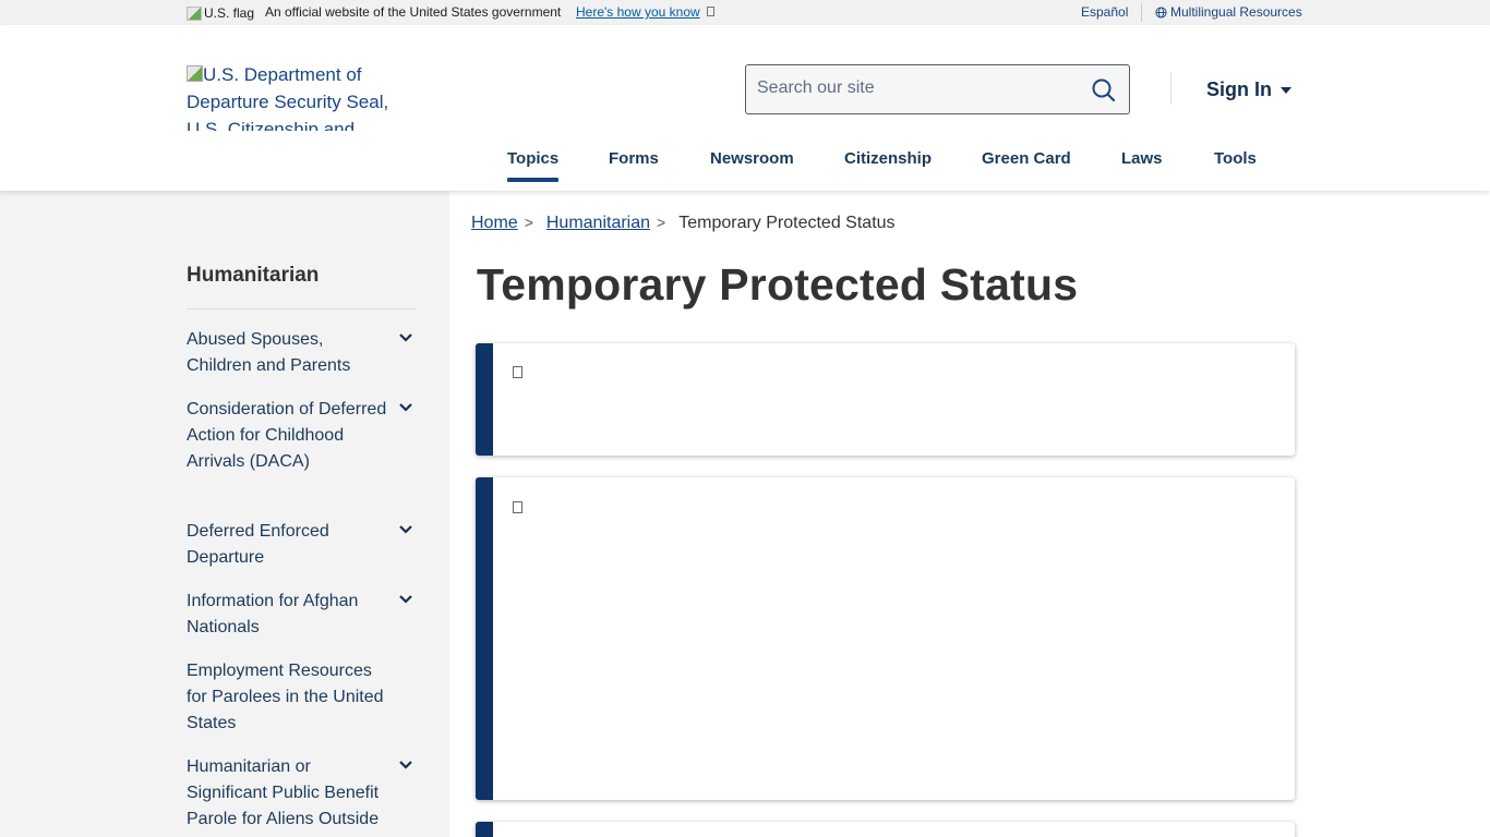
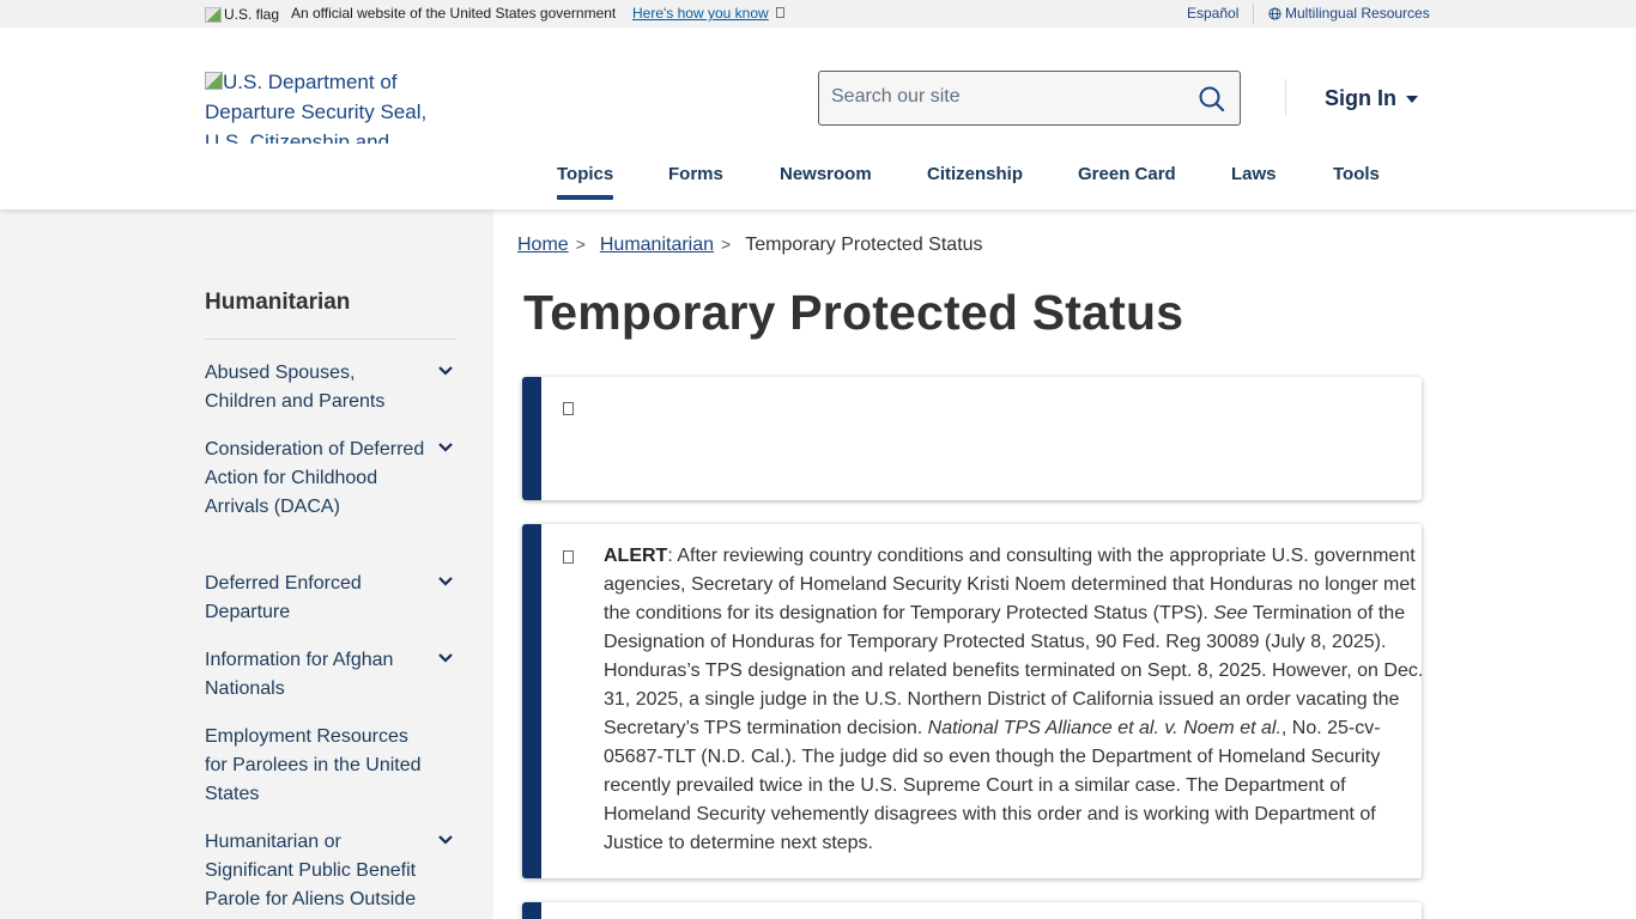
  U.S. flag
  An official website of the United States government
  Here's how you know
  Español
  Multilingual Resources
  U.S. Department of Departure Security Seal, U.S. Citizenship and
  Search our site
  Sign In
  Topics
  Forms
  Newsroom
  Citizenship
  Green Card
  Laws
  Tools
  Humanitarian
  Abused Spouses, Children and Parents
  Consideration of Deferred Action for Childhood Arrivals (DACA)
  Deferred Enforced Departure
  Information for Afghan Nationals
  Employment Resources for Parolees in the United States
  Humanitarian or Significant Public Benefit Parole for Aliens Outside
  Home
  >
  Humanitarian
  >
  Temporary Protected Status
  Temporary Protected Status
+ ALERT: After reviewing country conditions and consulting with the appropriate U.S. government agencies, Secretary of Homeland Security Kristi Noem determined that Honduras no longer met the conditions for its designation for Temporary Protected Status (TPS). See Termination of the Designation of Honduras for Temporary Protected Status, 90 Fed. Reg 30089 (July 8, 2025). Honduras’s TPS designation and related benefits terminated on Sept. 8, 2025. However, on Dec. 31, 2025, a single judge in the U.S. Northern District of California issued an order vacating the Secretary’s TPS termination decision. National TPS Alliance et al. v. Noem et al., No. 25-cv-05687-TLT (N.D. Cal.). The judge did so even though the Department of Homeland Security recently prevailed twice in the U.S. Supreme Court in a similar case. The Department of Homeland Security vehemently disagrees with this order and is working with Department of Justice to determine next steps.
